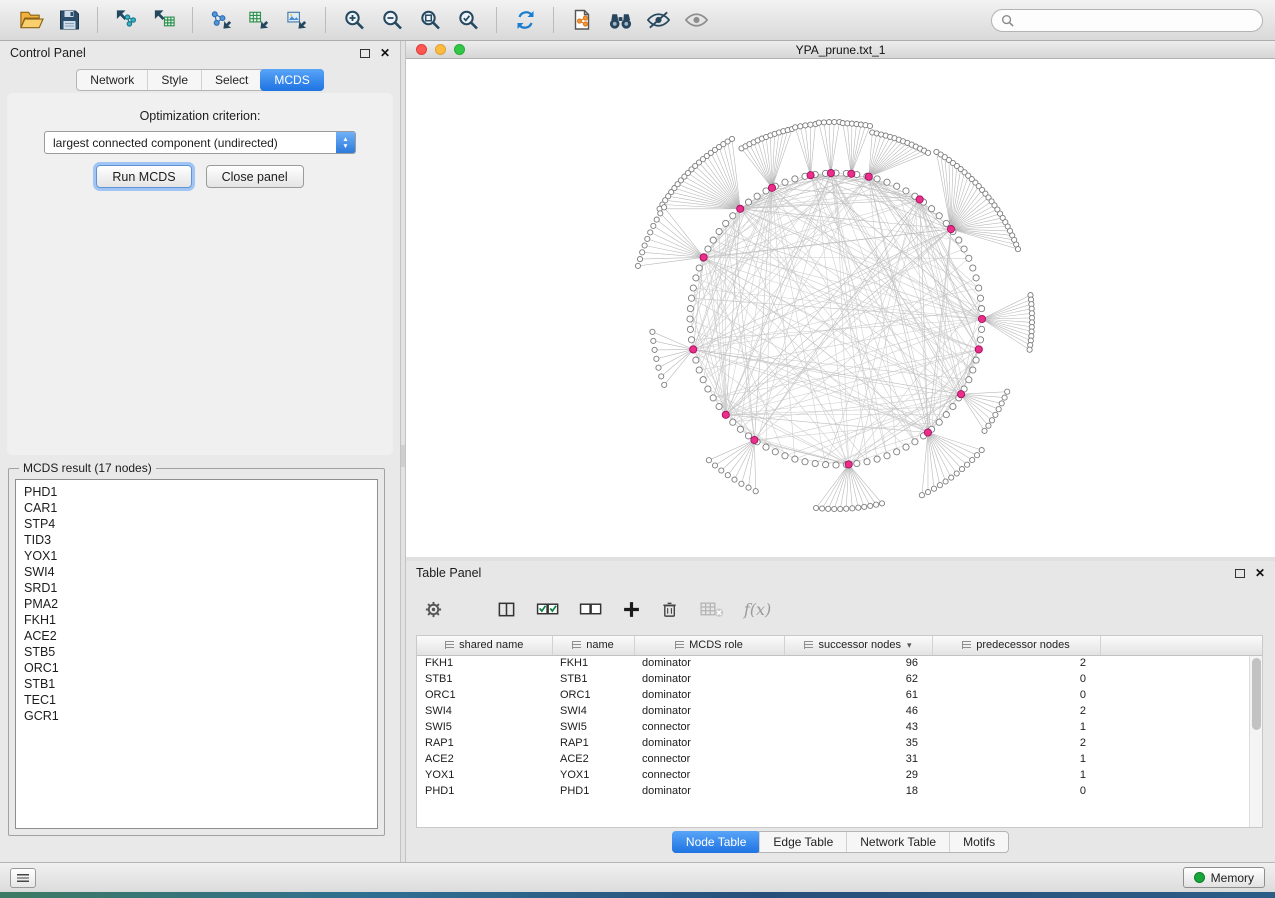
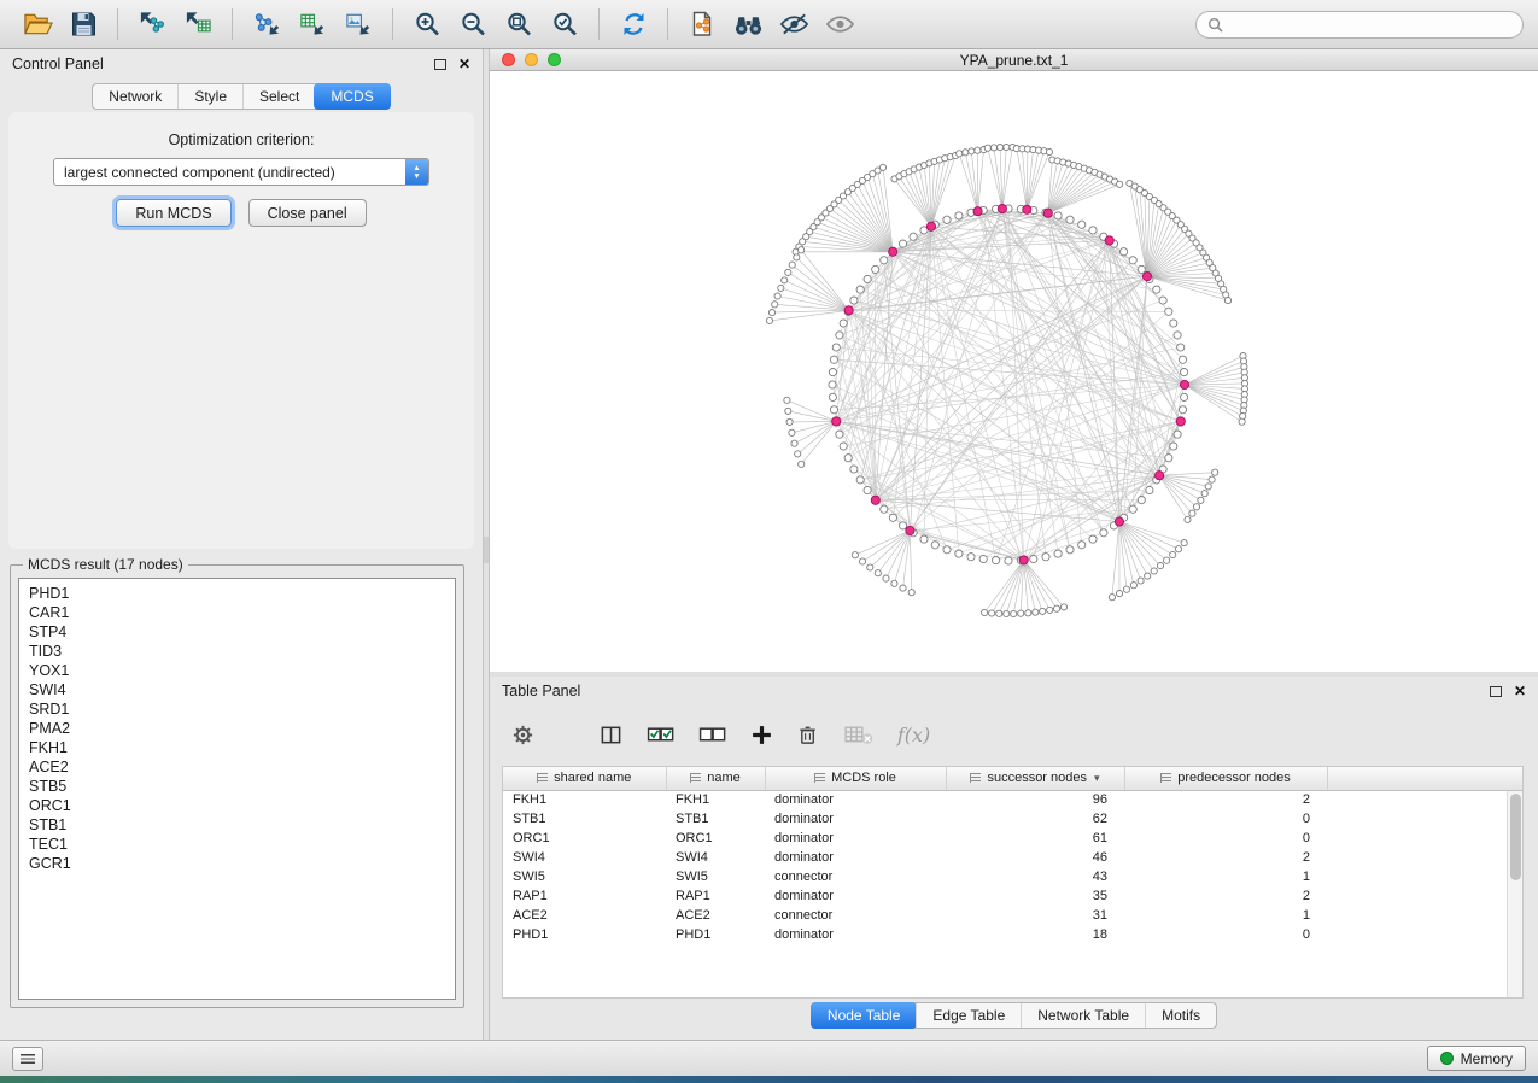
  Control Panel
  ✕
  Network
  Style
  Select
  MCDS
  Optimization criterion:
  largest connected component (undirected)
  Run MCDS
  Close panel
  MCDS result (17 nodes)
  PHD1
  CAR1
  STP4
  TID3
  YOX1
  SWI4
  SRD1
  PMA2
  FKH1
  ACE2
  STB5
  ORC1
  STB1
  TEC1
  GCR1
  YPA_prune.txt_1
  Table Panel
  ✕
  f(x)
  shared name	name	MCDS role	successor nodes ▾	predecessor nodes
  FKH1	FKH1	dominator	96	2
  STB1	STB1	dominator	62	0
  ORC1	ORC1	dominator	61	0
  SWI4	SWI4	dominator	46	2
  SWI5	SWI5	connector	43	1
  RAP1	RAP1	dominator	35	2
  ACE2	ACE2	connector	31	1
- YOX1	YOX1	connector	29	1
  PHD1	PHD1	dominator	18	0
  Node Table
  Edge Table
  Network Table
  Motifs
  Memory
